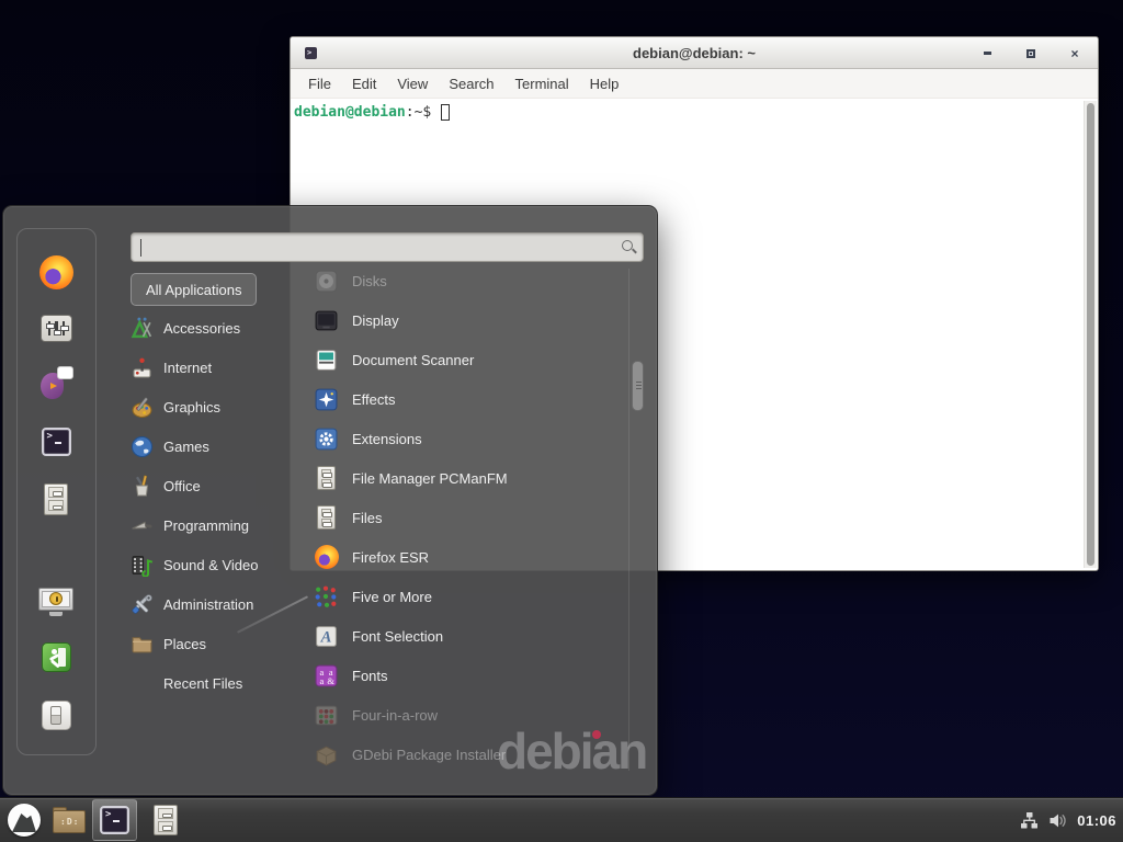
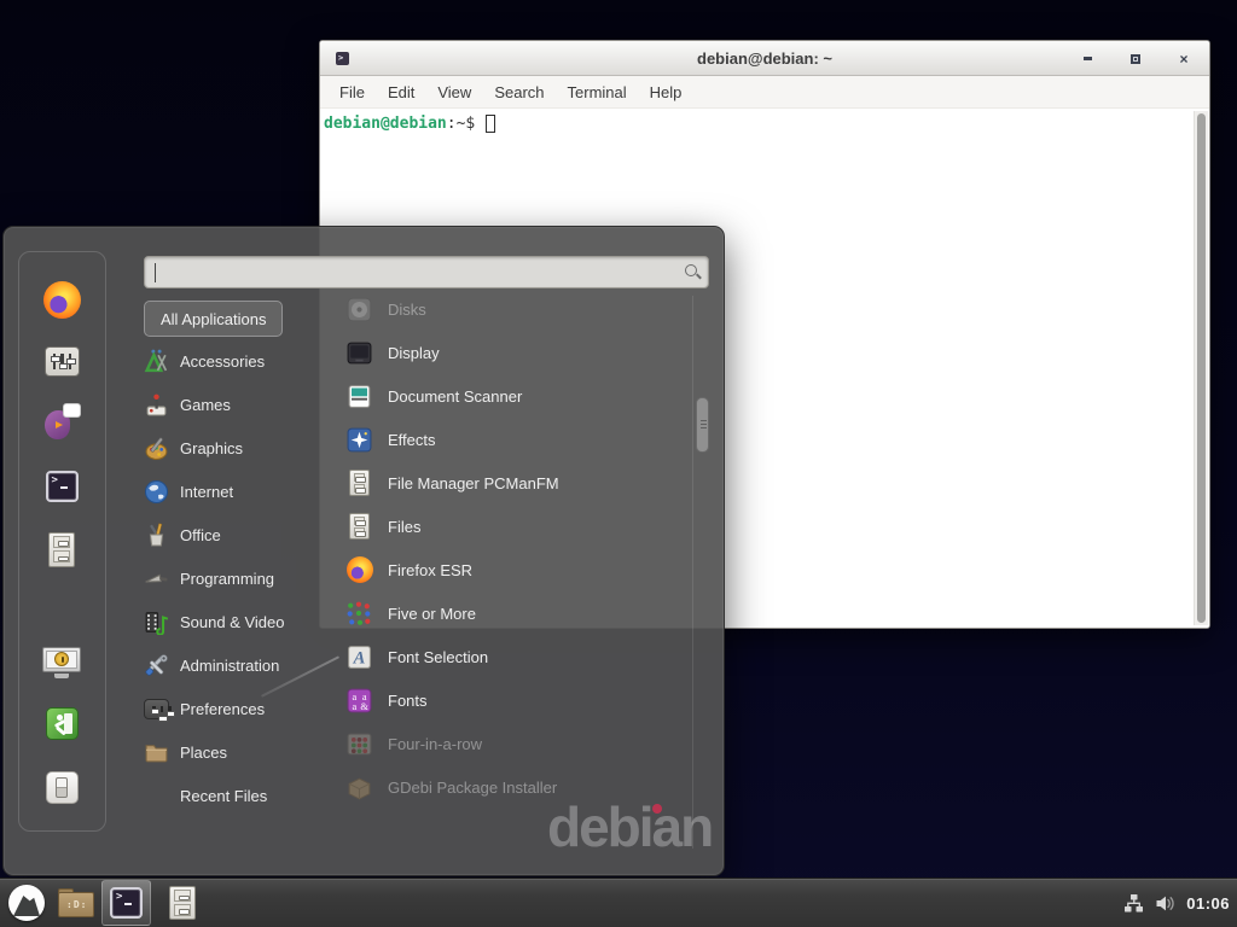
  >
  debian@debian: ~
  ×
  File
  Edit
  View
  Search
  Terminal
  Help
  debian@debian:~$
  debian
  All Applications
  Accessories
- Internet
+ Games
  Graphics
- Games
+ Internet
  Office
  Programming
  Sound & Video
  Administration
+ Preferences
  Places
  Recent Files
  Disks
  Display
  Document Scanner
  Effects
- Extensions
  File Manager PCManFM
  Files
  Firefox ESR
  Five or More
  A
  Font Selection
  a
  a
  a
  &
  Fonts
  Four-in-a-row
  GDebi Package Installer
  :D:
  01:06
